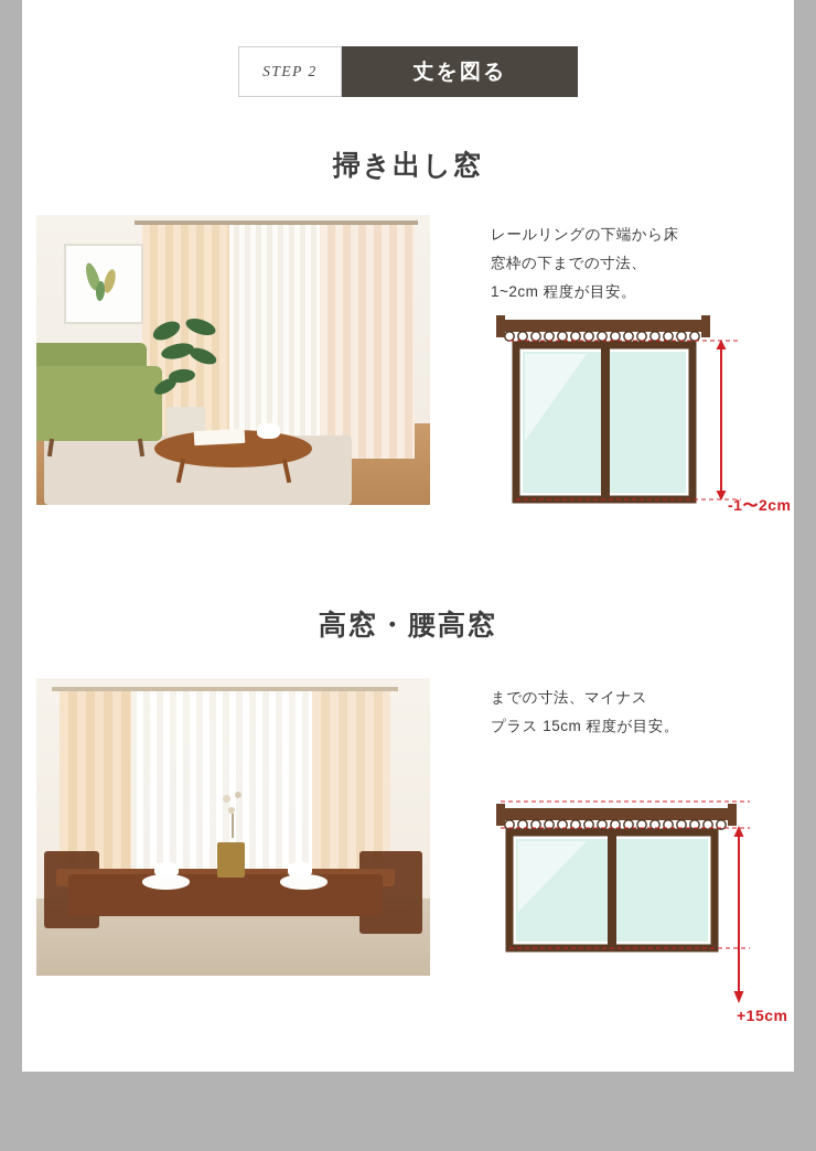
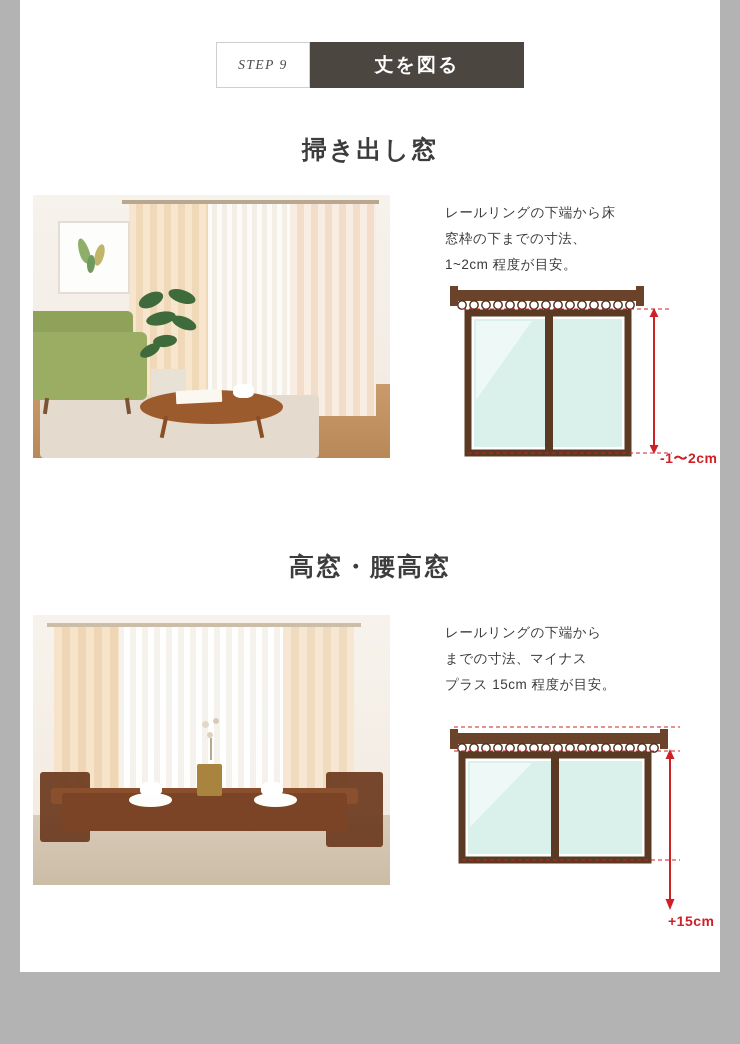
- STEP 2
+ STEP 9
  丈を図る
  掃き出し窓
  レールリングの下端から床
  窓枠の下までの寸法、
  1~2cm 程度が目安。
  -1〜2cm
  高窓・腰高窓
+ レールリングの下端から
  までの寸法、マイナス
  プラス 15cm 程度が目安。
  +15cm
